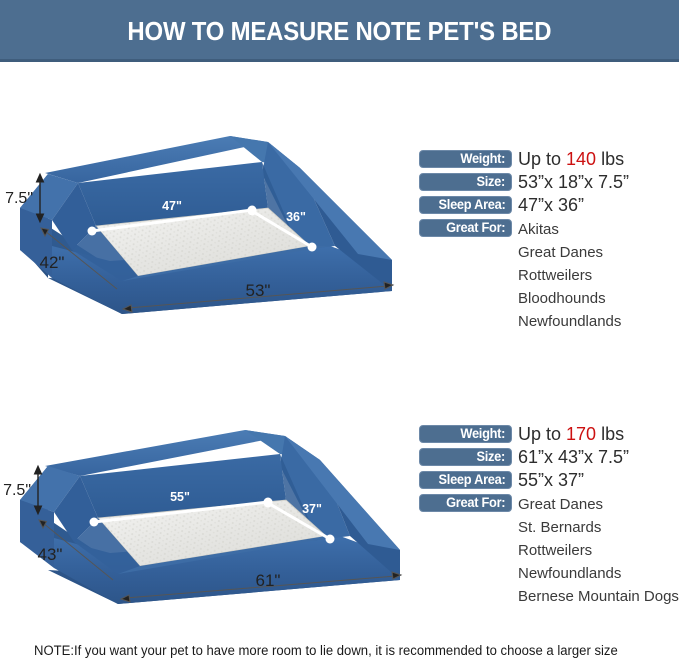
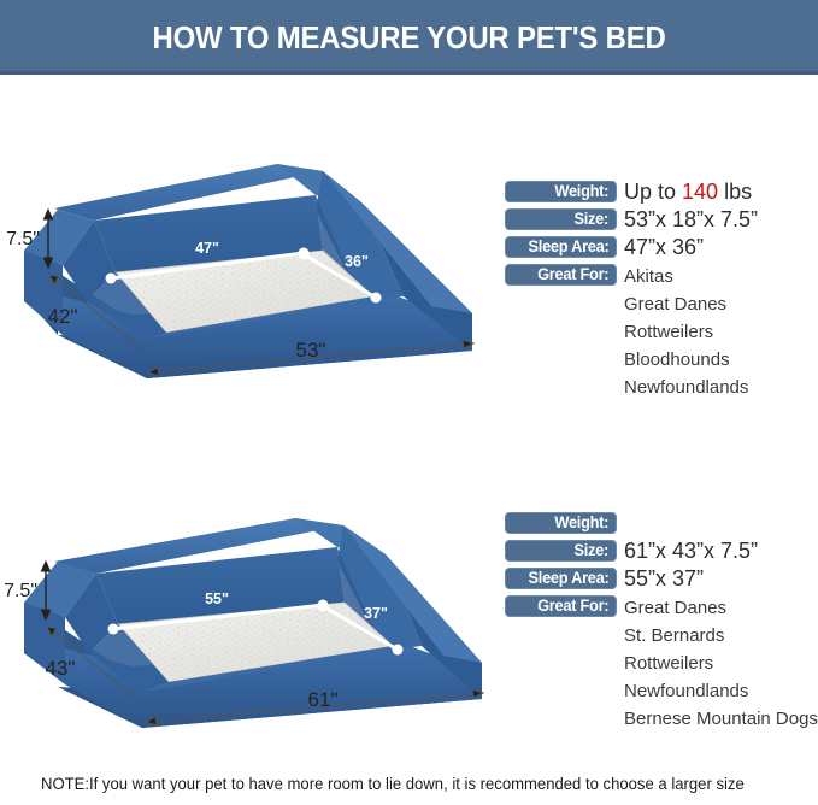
- HOW TO MEASURE NOTE PET'S BED
+ HOW TO MEASURE YOUR PET'S BED
  47"
  36"
  7.5"
  42"
  53"
  Weight:
  Up to 140 lbs
  Size:
  53”x 18”x 7.5”
  Sleep Area:
  47”x 36”
  Great For:
  Akitas
  Great Danes
  Rottweilers
  Bloodhounds
  Newfoundlands
  55"
  37"
  7.5"
  43"
  61"
  Weight:
- Up to 170 lbs
  Size:
  61”x 43”x 7.5”
  Sleep Area:
  55”x 37”
  Great For:
  Great Danes
  St. Bernards
  Rottweilers
  Newfoundlands
  Bernese Mountain Dogs
  NOTE:If you want your pet to have more room to lie down, it is recommended to choose a larger size
